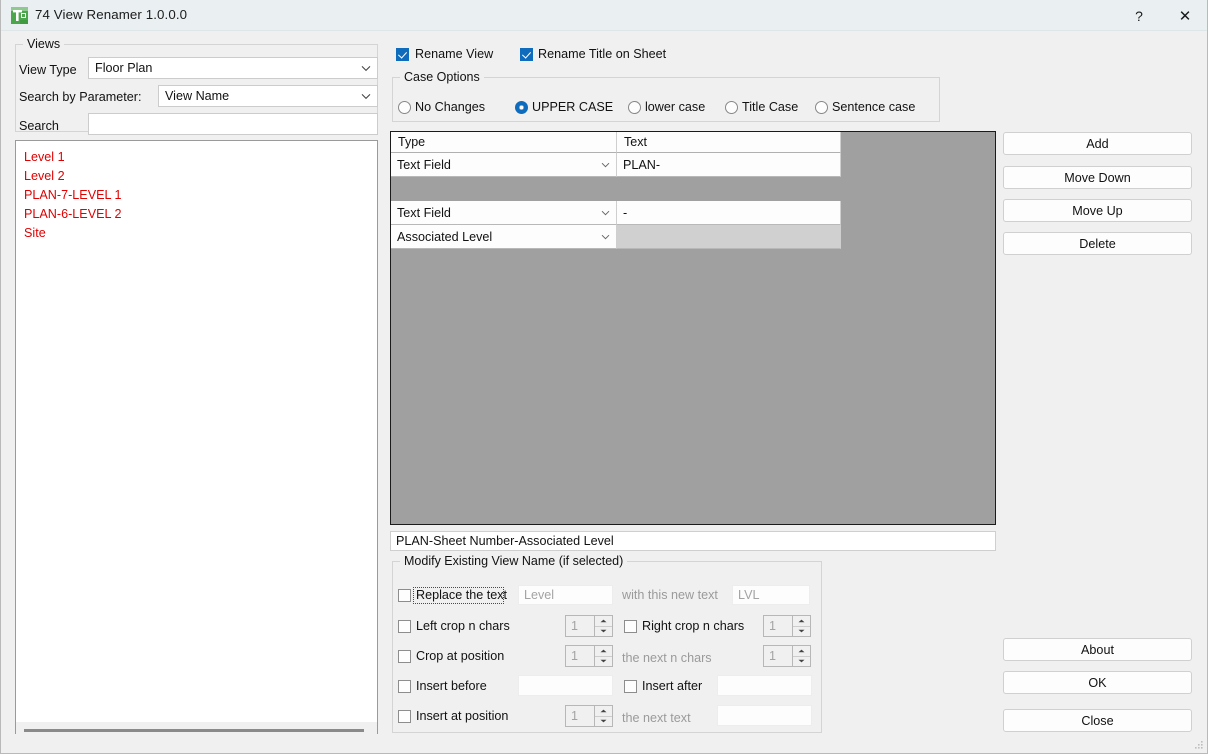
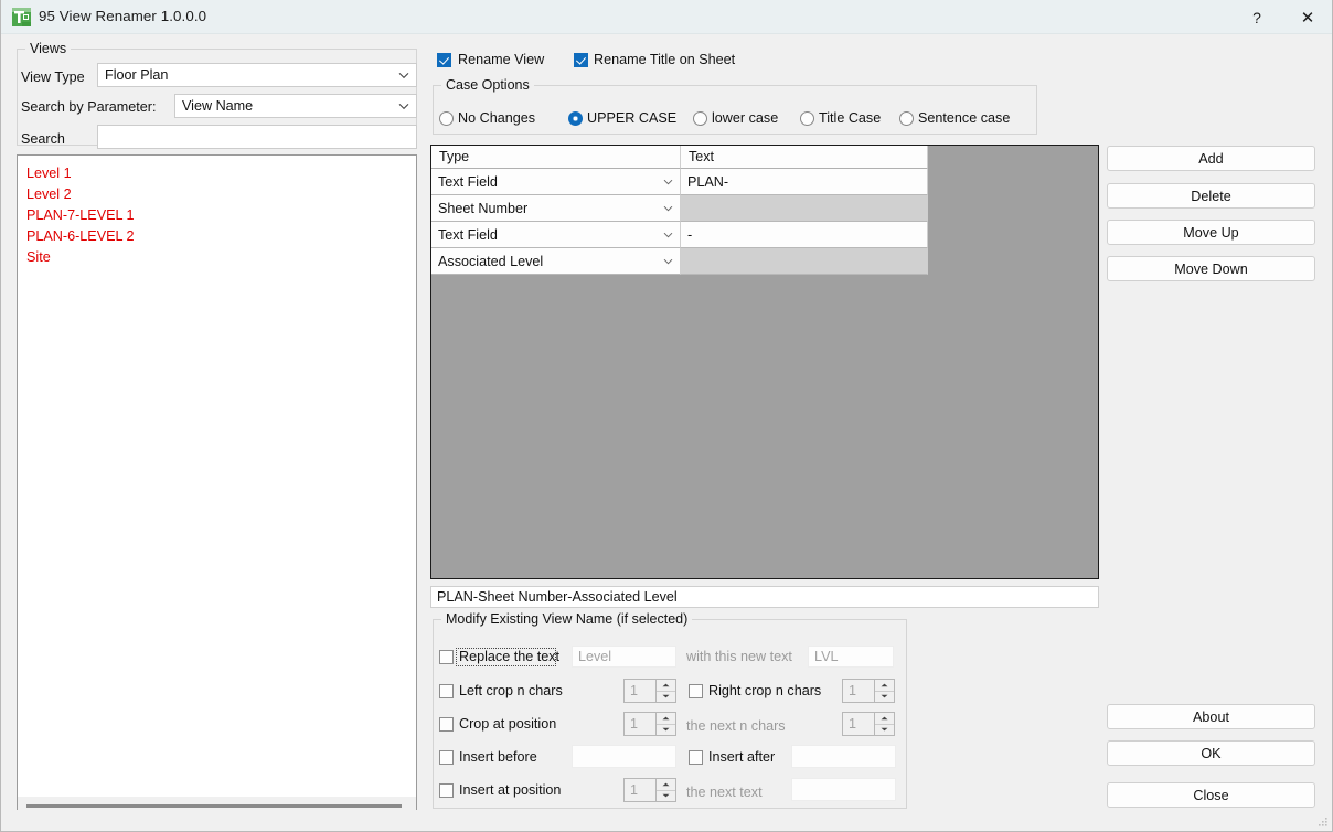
- 74 View Renamer 1.0.0.0
+ 95 View Renamer 1.0.0.0
  ?
  ✕
  Views
  View Type
  Floor Plan
  Search by Parameter:
  View Name
  Search
  Level 1
  Level 2
  PLAN-7-LEVEL 1
  PLAN-6-LEVEL 2
  Site
  Rename View
  Rename Title on Sheet
  Case Options
  No Changes
  UPPER CASE
  lower case
  Title Case
  Sentence case
  Type
  Text
  Text Field
  PLAN-
+ Sheet Number
  Text Field
  -
  Associated Level
  PLAN-Sheet Number-Associated Level
  Add
- Move Down
+ Delete
  Move Up
- Delete
+ Move Down
  About
  OK
  Close
  Modify Existing View Name (if selected)
  Replace the text
  Level
  with this new text
  LVL
  Left crop n chars
  1
  Right crop n chars
  1
  Crop at position
  1
  the next n chars
  1
  Insert before
  Insert after
  Insert at position
  1
  the next text
